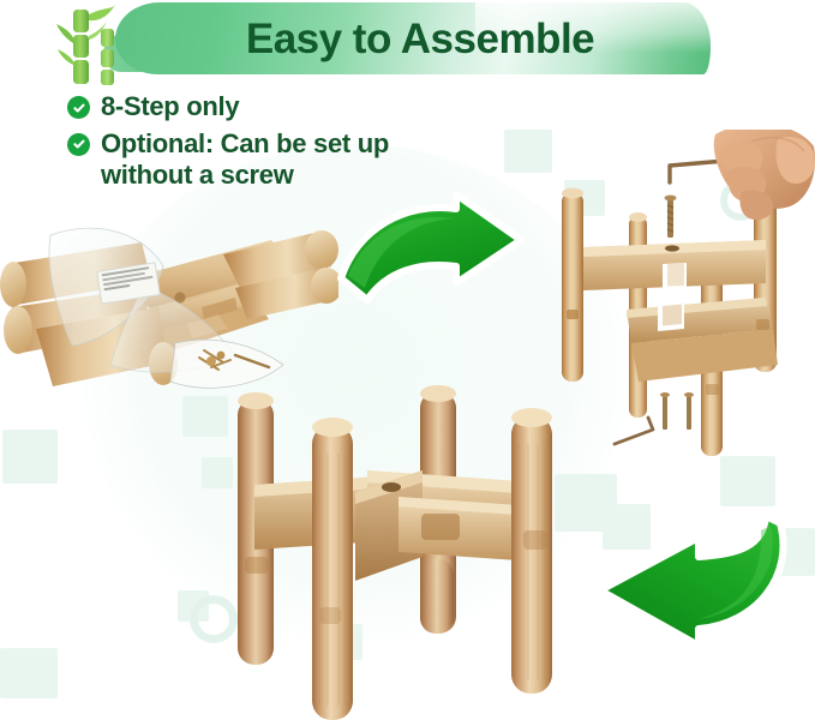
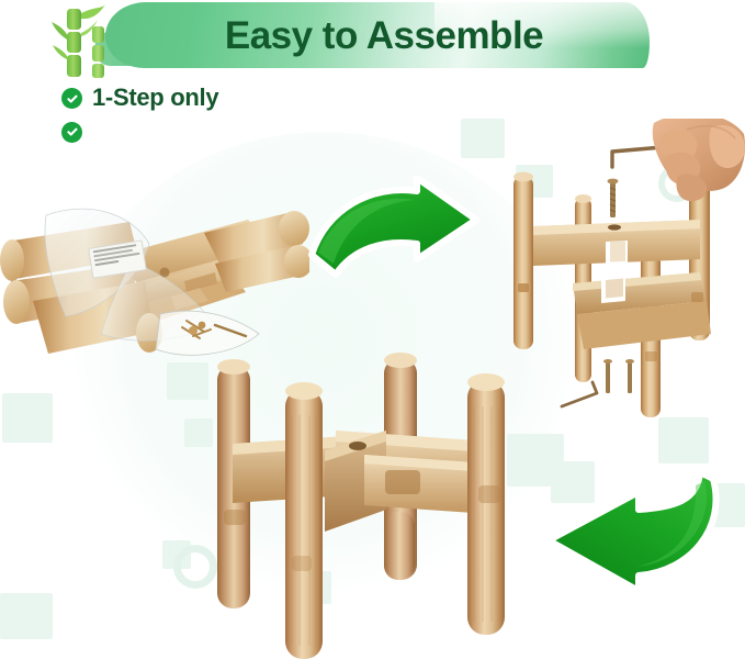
  Easy to Assemble
- 8-Step only
+ 1-Step only
- Optional: Can be set up
- without a screw
